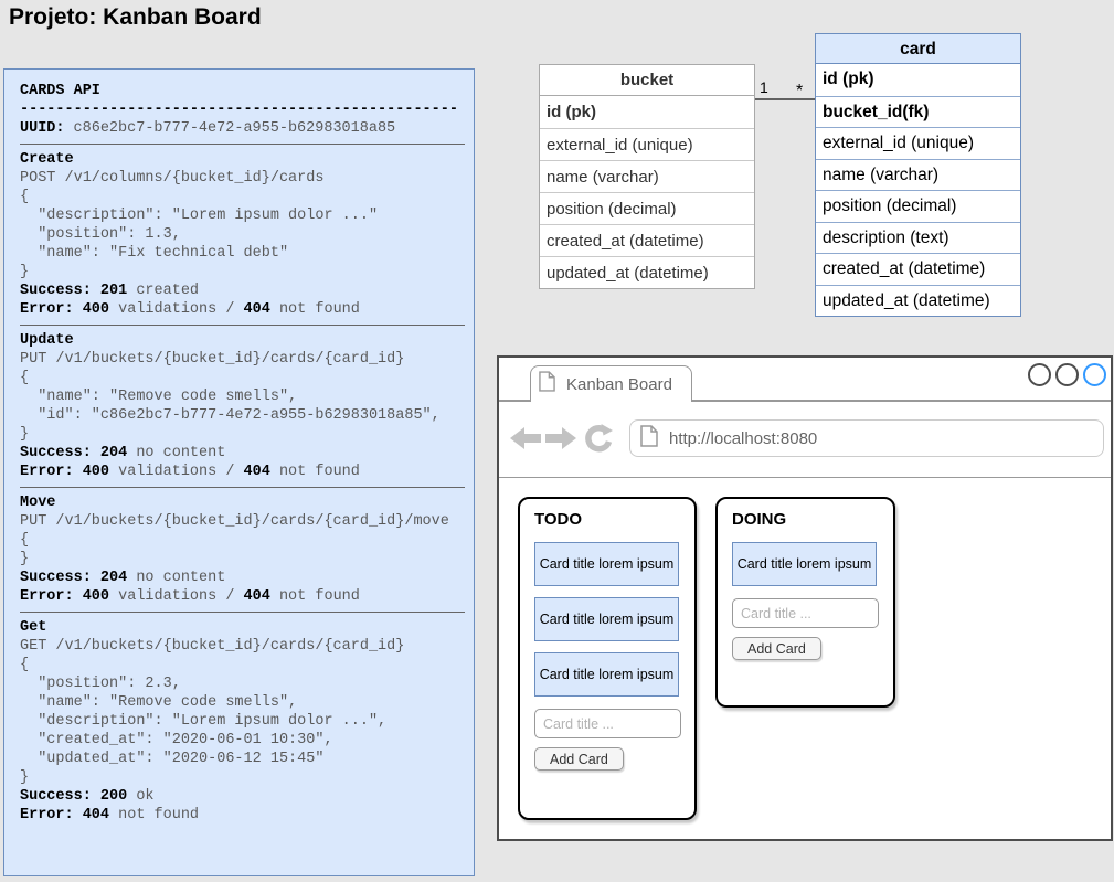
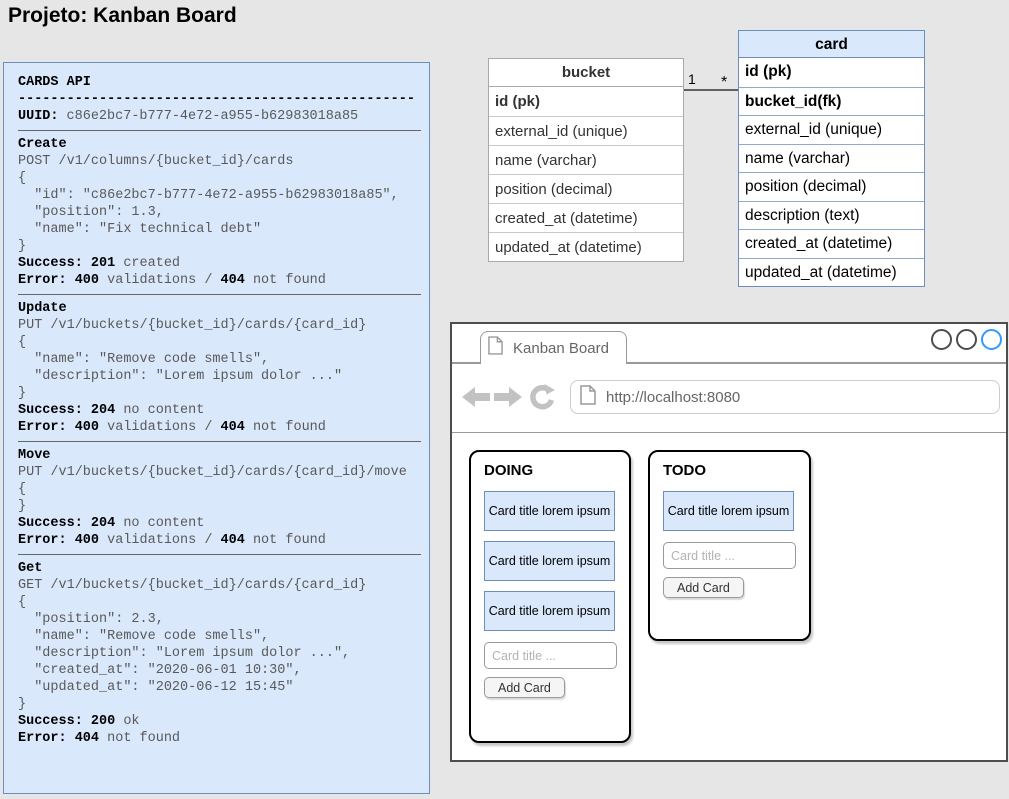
  Projeto: Kanban Board
  CARDS API
  -------------------------------------------------
  UUID: c86e2bc7-b777-4e72-a955-b62983018a85
  Create
  POST /v1/columns/{bucket_id}/cards
  {
- "description": "Lorem ipsum dolor ..."
+ "id": "c86e2bc7-b777-4e72-a955-b62983018a85",
  "position": 1.3,
  "name": "Fix technical debt"
  }
  Success: 201 created
  Error: 400 validations / 404 not found
  Update
  PUT /v1/buckets/{bucket_id}/cards/{card_id}
  {
  "name": "Remove code smells",
- "id": "c86e2bc7-b777-4e72-a955-b62983018a85",
+ "description": "Lorem ipsum dolor ..."
  }
  Success: 204 no content
  Error: 400 validations / 404 not found
  Move
  PUT /v1/buckets/{bucket_id}/cards/{card_id}/move
  {
  }
  Success: 204 no content
  Error: 400 validations / 404 not found
  Get
  GET /v1/buckets/{bucket_id}/cards/{card_id}
  {
  "position": 2.3,
  "name": "Remove code smells",
  "description": "Lorem ipsum dolor ...",
  "created_at": "2020-06-01 10:30",
  "updated_at": "2020-06-12 15:45"
  }
  Success: 200 ok
  Error: 404 not found
  bucket
  id (pk)
  external_id (unique)
  name (varchar)
  position (decimal)
  created_at (datetime)
  updated_at (datetime)
  1
  *
  card
  id (pk)
  bucket_id(fk)
  external_id (unique)
  name (varchar)
  position (decimal)
  description (text)
  created_at (datetime)
  updated_at (datetime)
  Kanban Board
  http://localhost:8080
- TODO
+ DOING
  Card title lorem ipsum
  Card title lorem ipsum
  Card title lorem ipsum
  Card title ...
  Add Card
- DOING
+ TODO
  Card title lorem ipsum
  Card title ...
  Add Card
